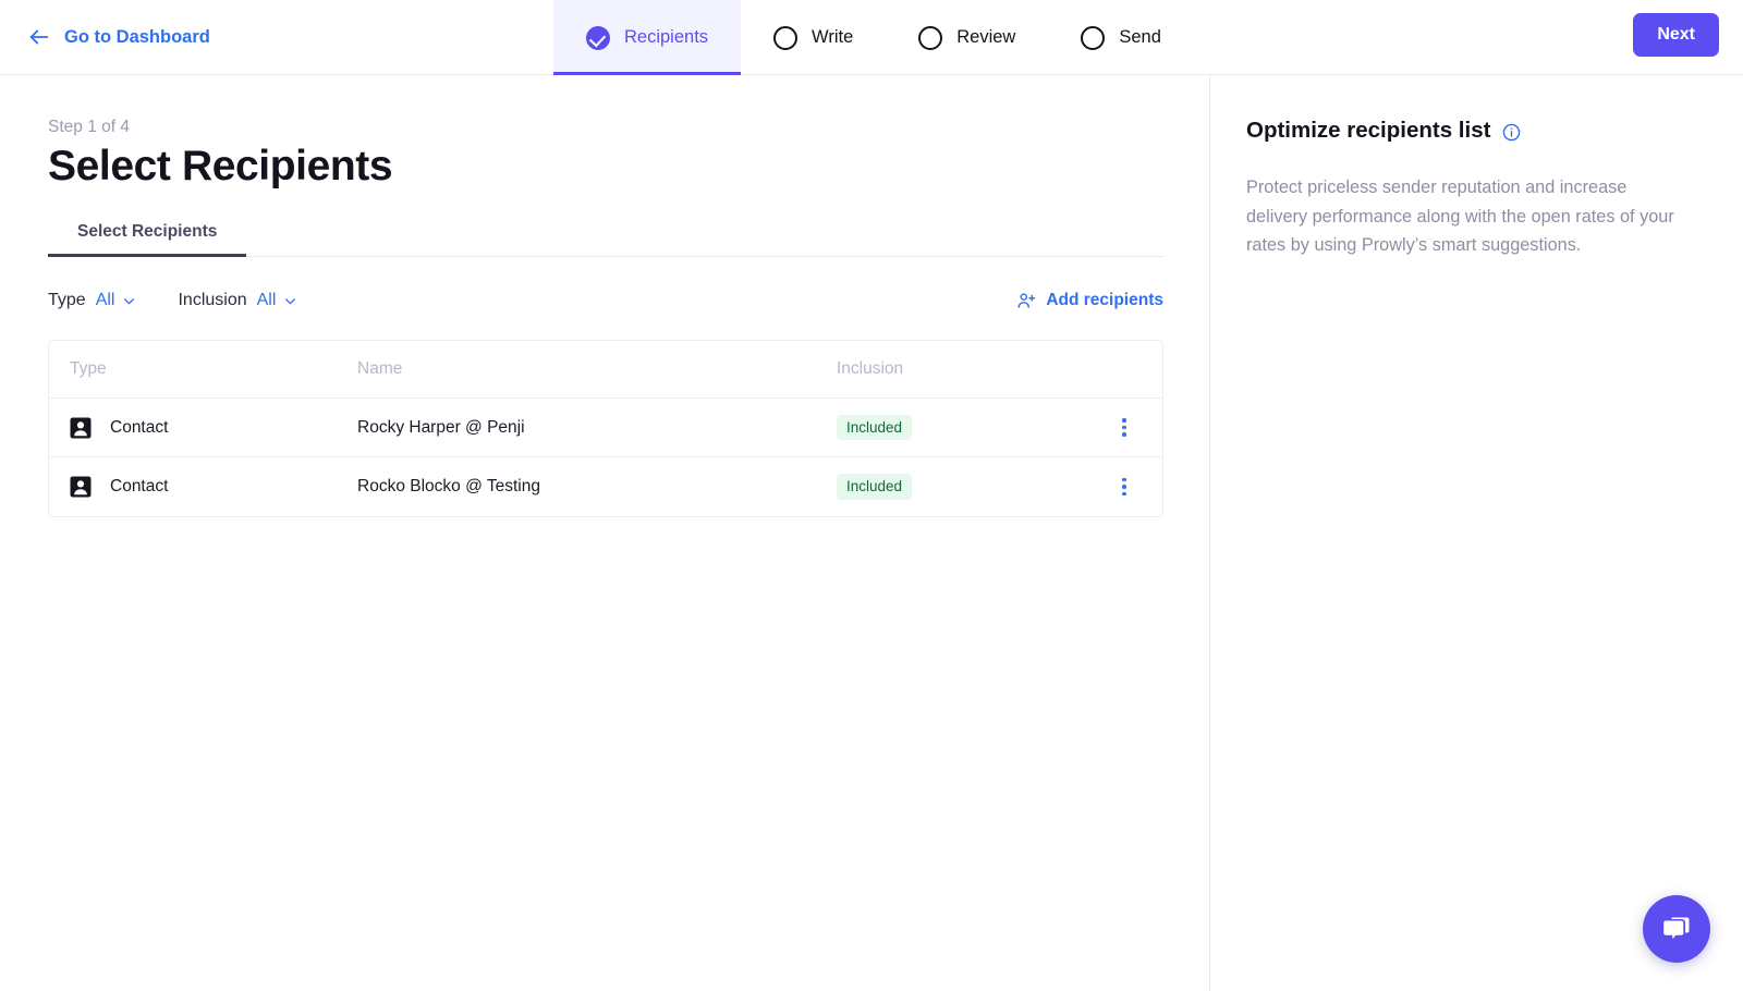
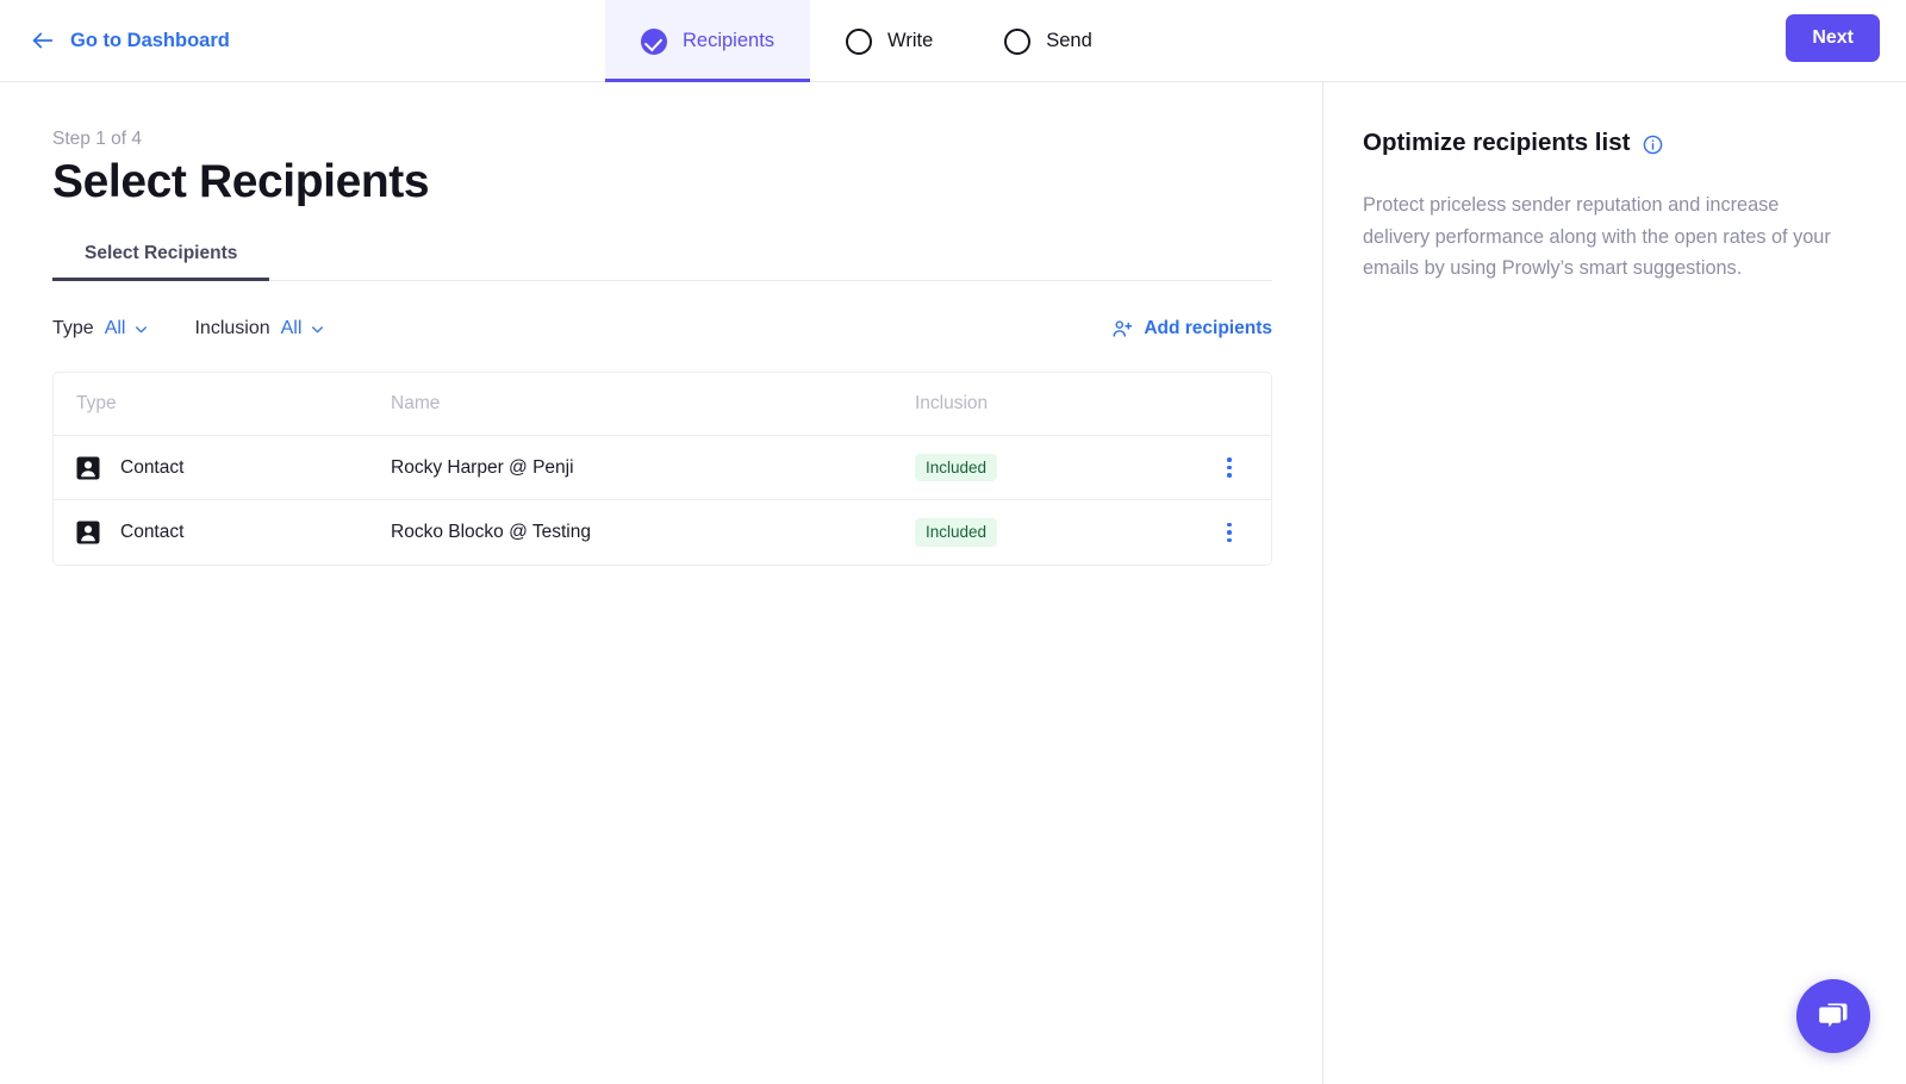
  Go to Dashboard
  Recipients
  Write
- Review
  Send
  Next
  Step 1 of 4
  Select Recipients
  Select Recipients
  Type
  All
  Inclusion
  All
  Add recipients
  Type
  Name
  Inclusion
  Contact
  Rocky Harper @ Penji
  Included
  Contact
  Rocko Blocko @ Testing
  Included
  Optimize recipients list
- Protect priceless sender reputation and increase delivery performance along with the open rates of your rates by using Prowly’s smart suggestions.
+ Protect priceless sender reputation and increase delivery performance along with the open rates of your emails by using Prowly’s smart suggestions.
